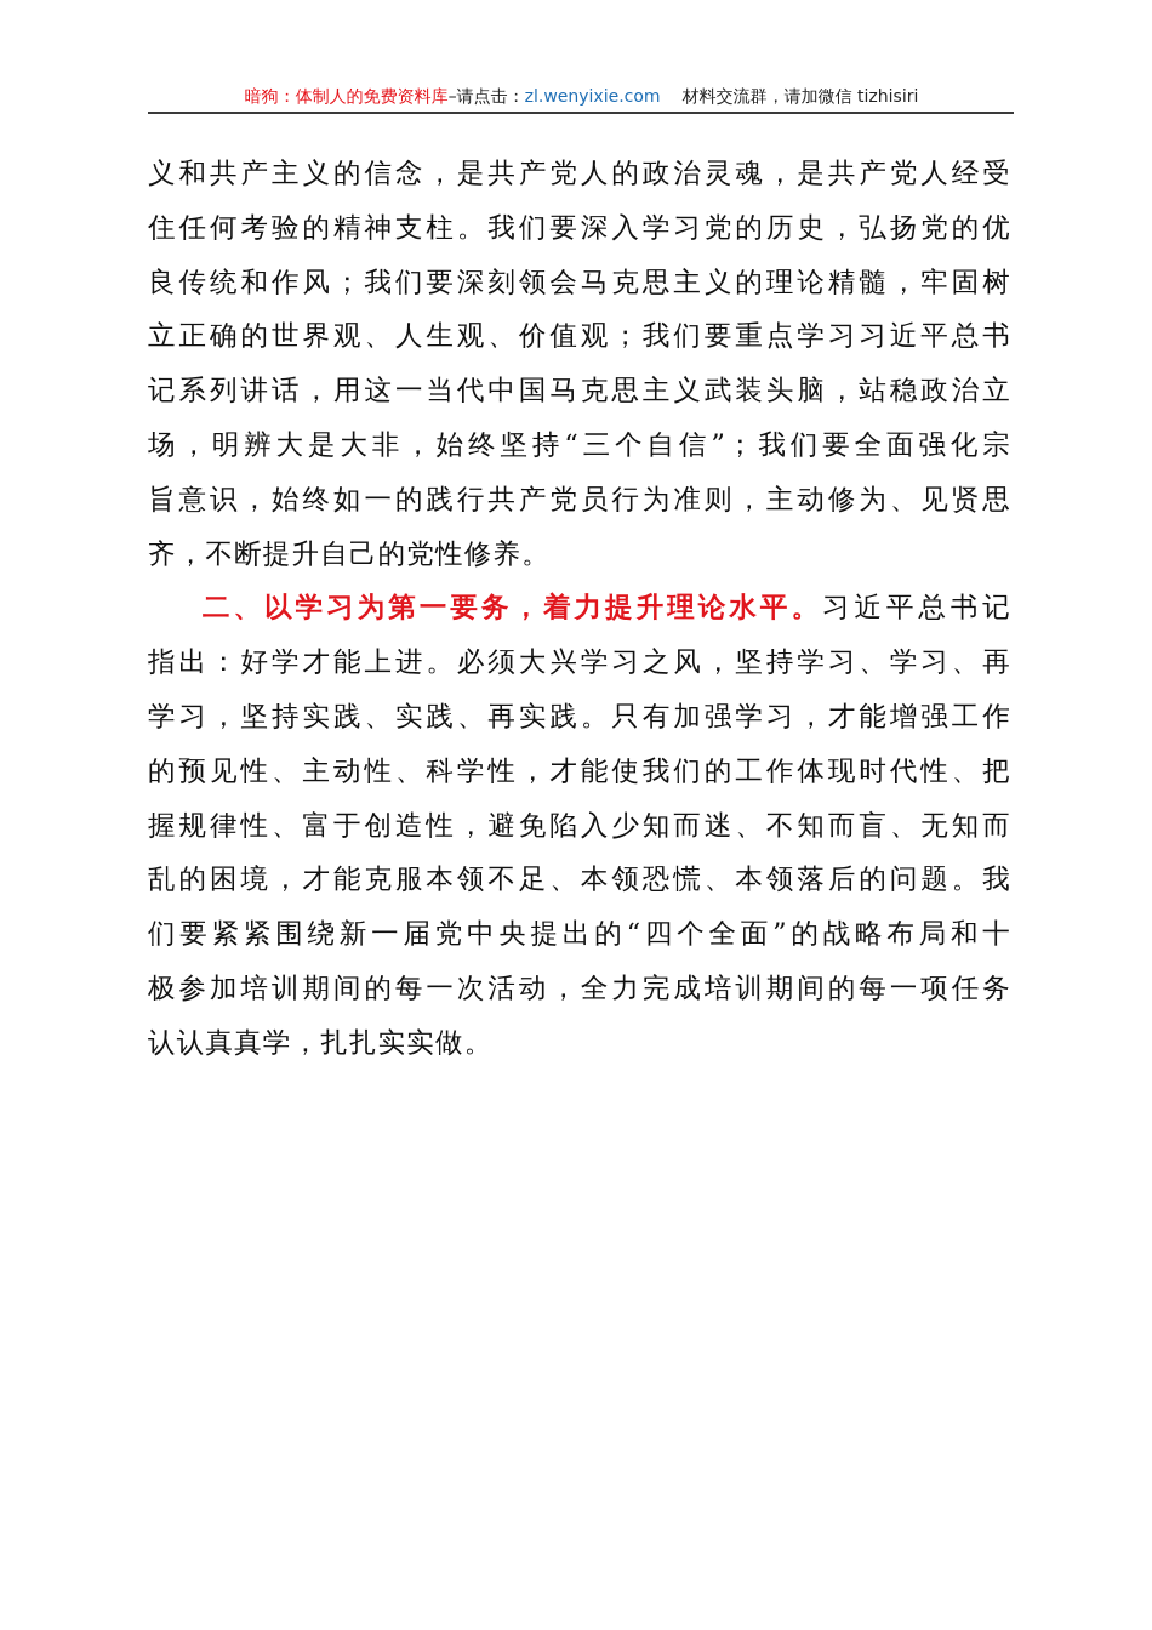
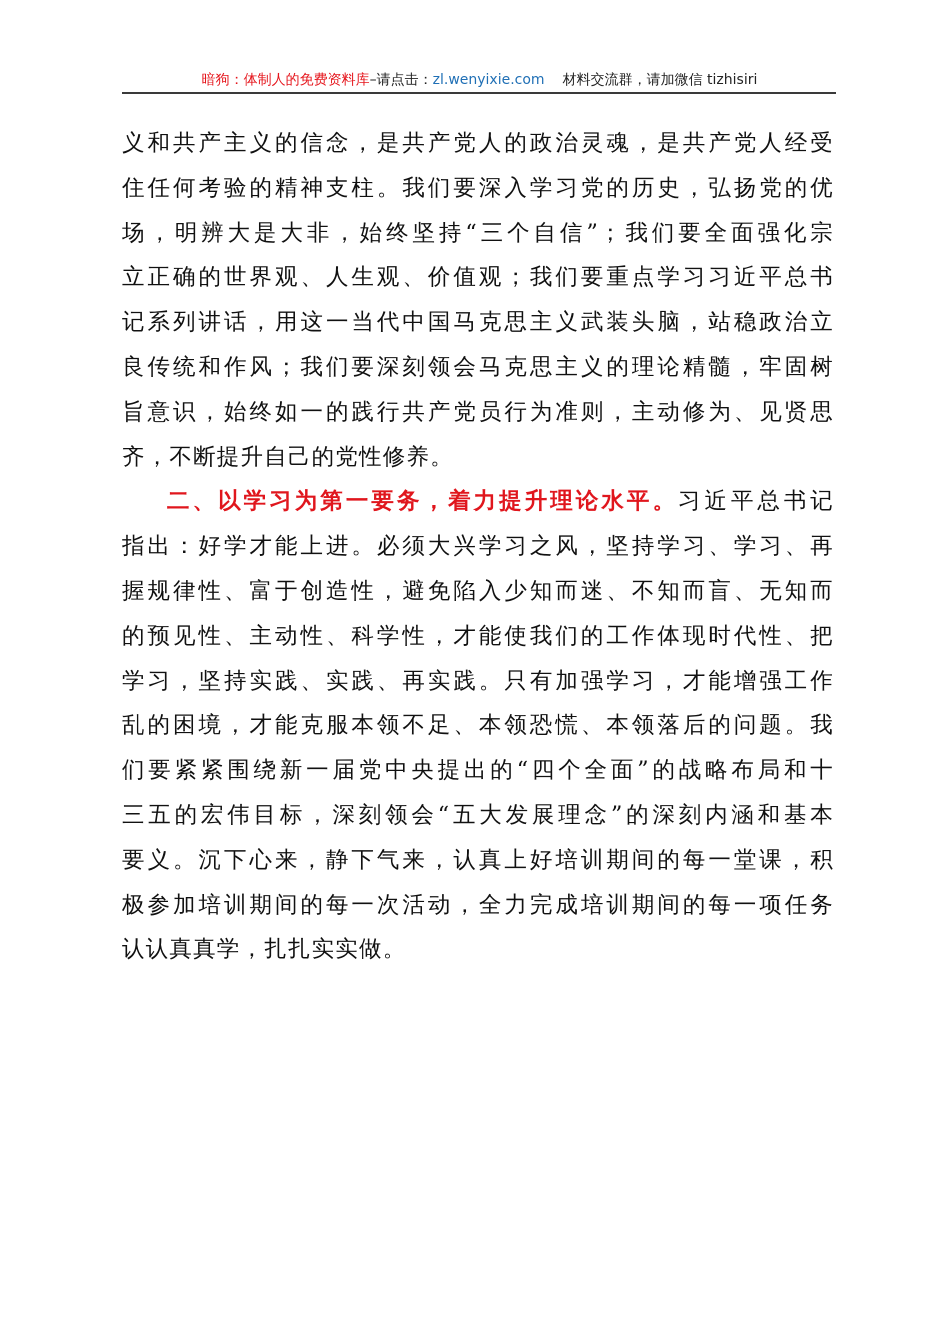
  暗狗：体制人的免费资料库–请点击：zl.wenyixie.com 材料交流群，请加微信 tizhisiri
  义和共产主义的信念，是共产党人的政治灵魂，是共产党人经受
  住任何考验的精神支柱。我们要深入学习党的历史，弘扬党的优
- 良传统和作风；我们要深刻领会马克思主义的理论精髓，牢固树
+ 场，明辨大是大非，始终坚持“三个自信”；我们要全面强化宗
  立正确的世界观、人生观、价值观；我们要重点学习习近平总书
  记系列讲话，用这一当代中国马克思主义武装头脑，站稳政治立
- 场，明辨大是大非，始终坚持“三个自信”；我们要全面强化宗
+ 良传统和作风；我们要深刻领会马克思主义的理论精髓，牢固树
  旨意识，始终如一的践行共产党员行为准则，主动修为、见贤思
  齐，不断提升自己的党性修养。
  二、以学习为第一要务，着力提升理论水平。习近平总书记
  指出：好学才能上进。必须大兴学习之风，坚持学习、学习、再
- 学习，坚持实践、实践、再实践。只有加强学习，才能增强工作
+ 握规律性、富于创造性，避免陷入少知而迷、不知而盲、无知而
  的预见性、主动性、科学性，才能使我们的工作体现时代性、把
- 握规律性、富于创造性，避免陷入少知而迷、不知而盲、无知而
+ 学习，坚持实践、实践、再实践。只有加强学习，才能增强工作
  乱的困境，才能克服本领不足、本领恐慌、本领落后的问题。我
  们要紧紧围绕新一届党中央提出的“四个全面”的战略布局和十
+ 三五的宏伟目标，深刻领会“五大发展理念”的深刻内涵和基本
+ 要义。沉下心来，静下气来，认真上好培训期间的每一堂课，积
  极参加培训期间的每一次活动，全力完成培训期间的每一项任务
  认认真真学，扎扎实实做。
